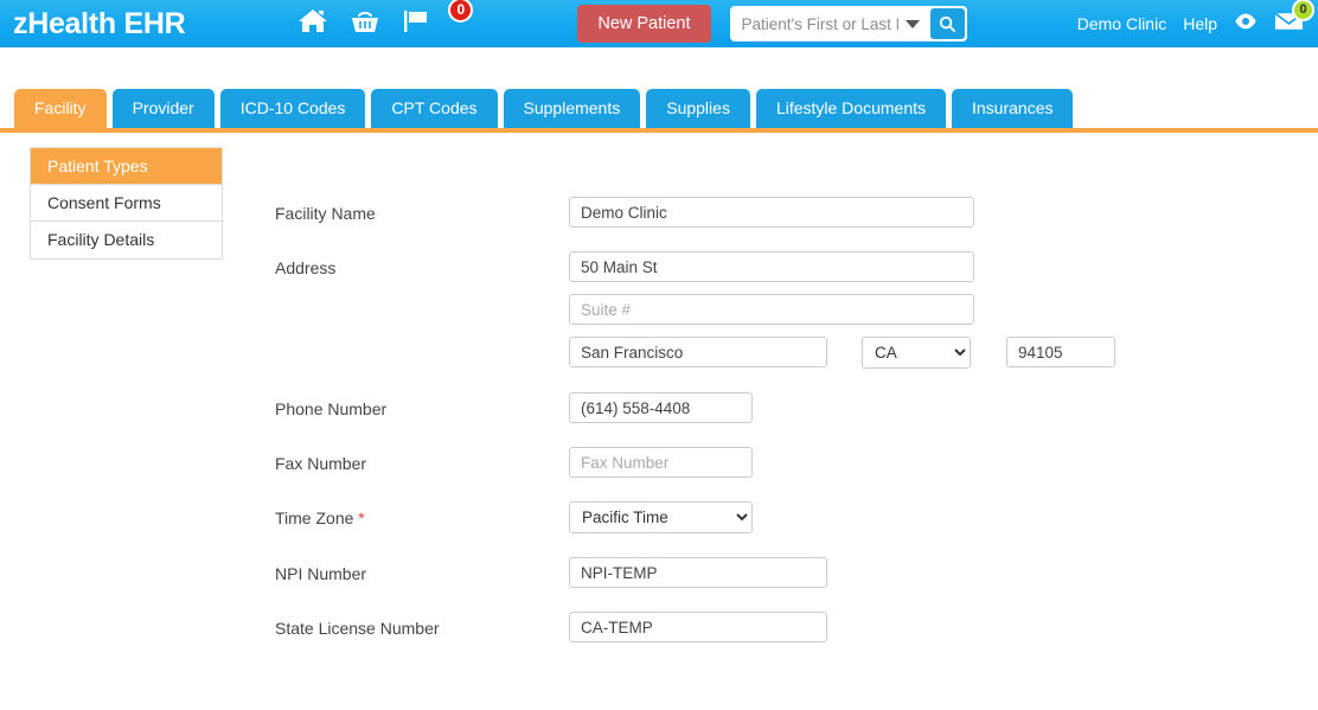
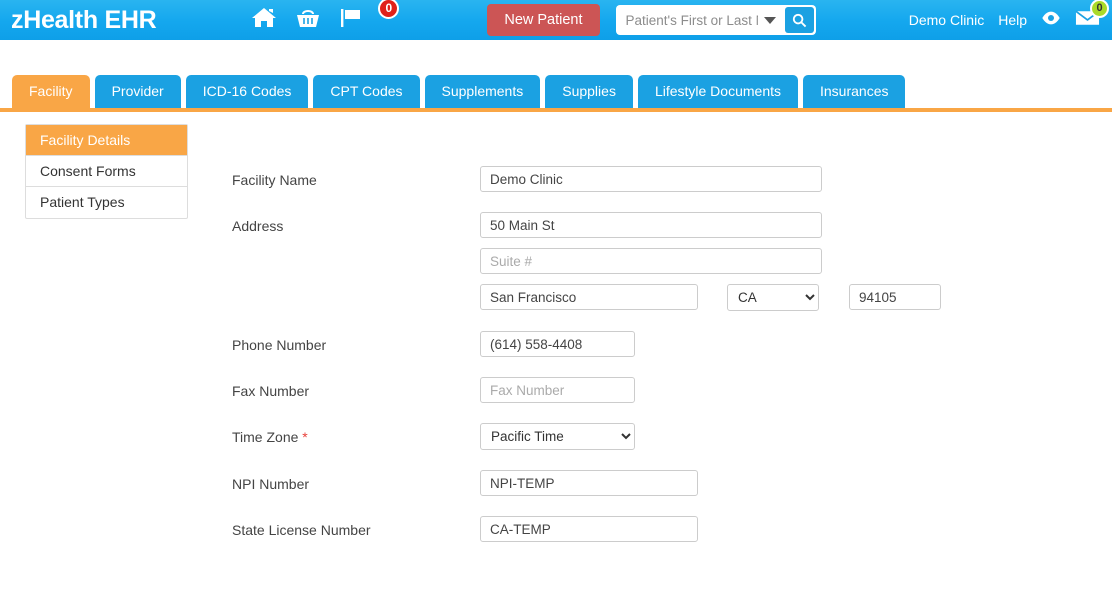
  zHealth EHR
  0
  New Patient
  Patient's First or Last
  Demo Clinic
  Help
  0
  Facility
  Provider
- ICD-10 Codes
+ ICD-16 Codes
  CPT Codes
  Supplements
  Supplies
  Lifestyle Documents
  Insurances
- Patient Types
+ Facility Details
  Consent Forms
- Facility Details
+ Patient Types
  Facility Name
  Demo Clinic
  Address
  50 Main St
  Suite #
  San Francisco
  CA
  94105
  Phone Number
  (614) 558-4408
  Fax Number
  Fax Number
  Time Zone *
  Pacific Time
  NPI Number
  NPI-TEMP
  State License Number
  CA-TEMP
